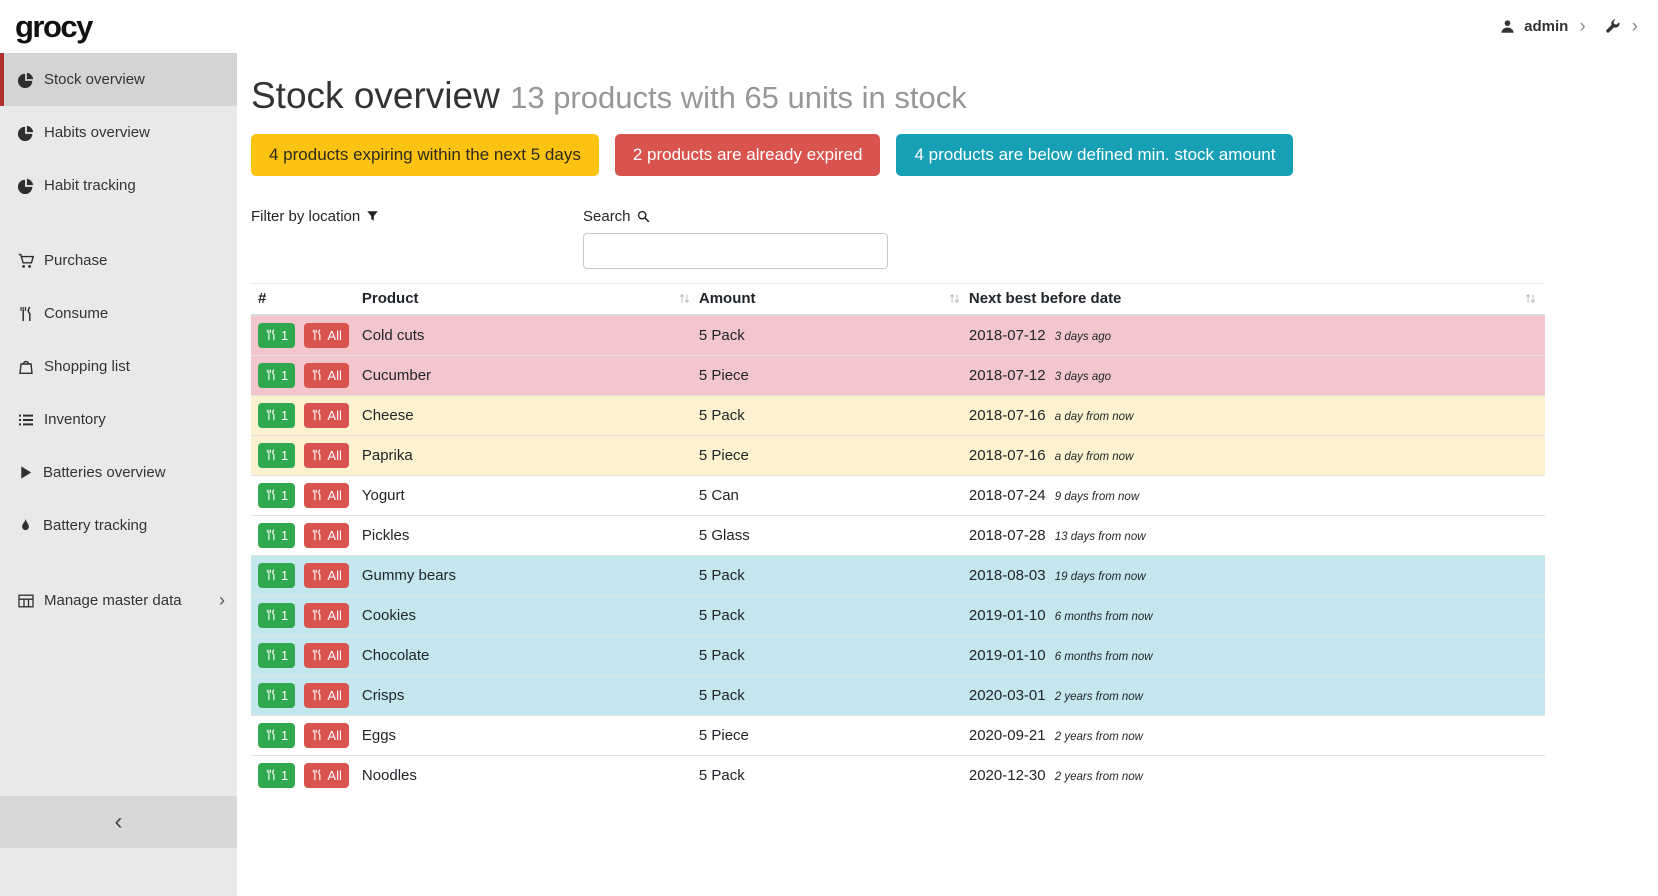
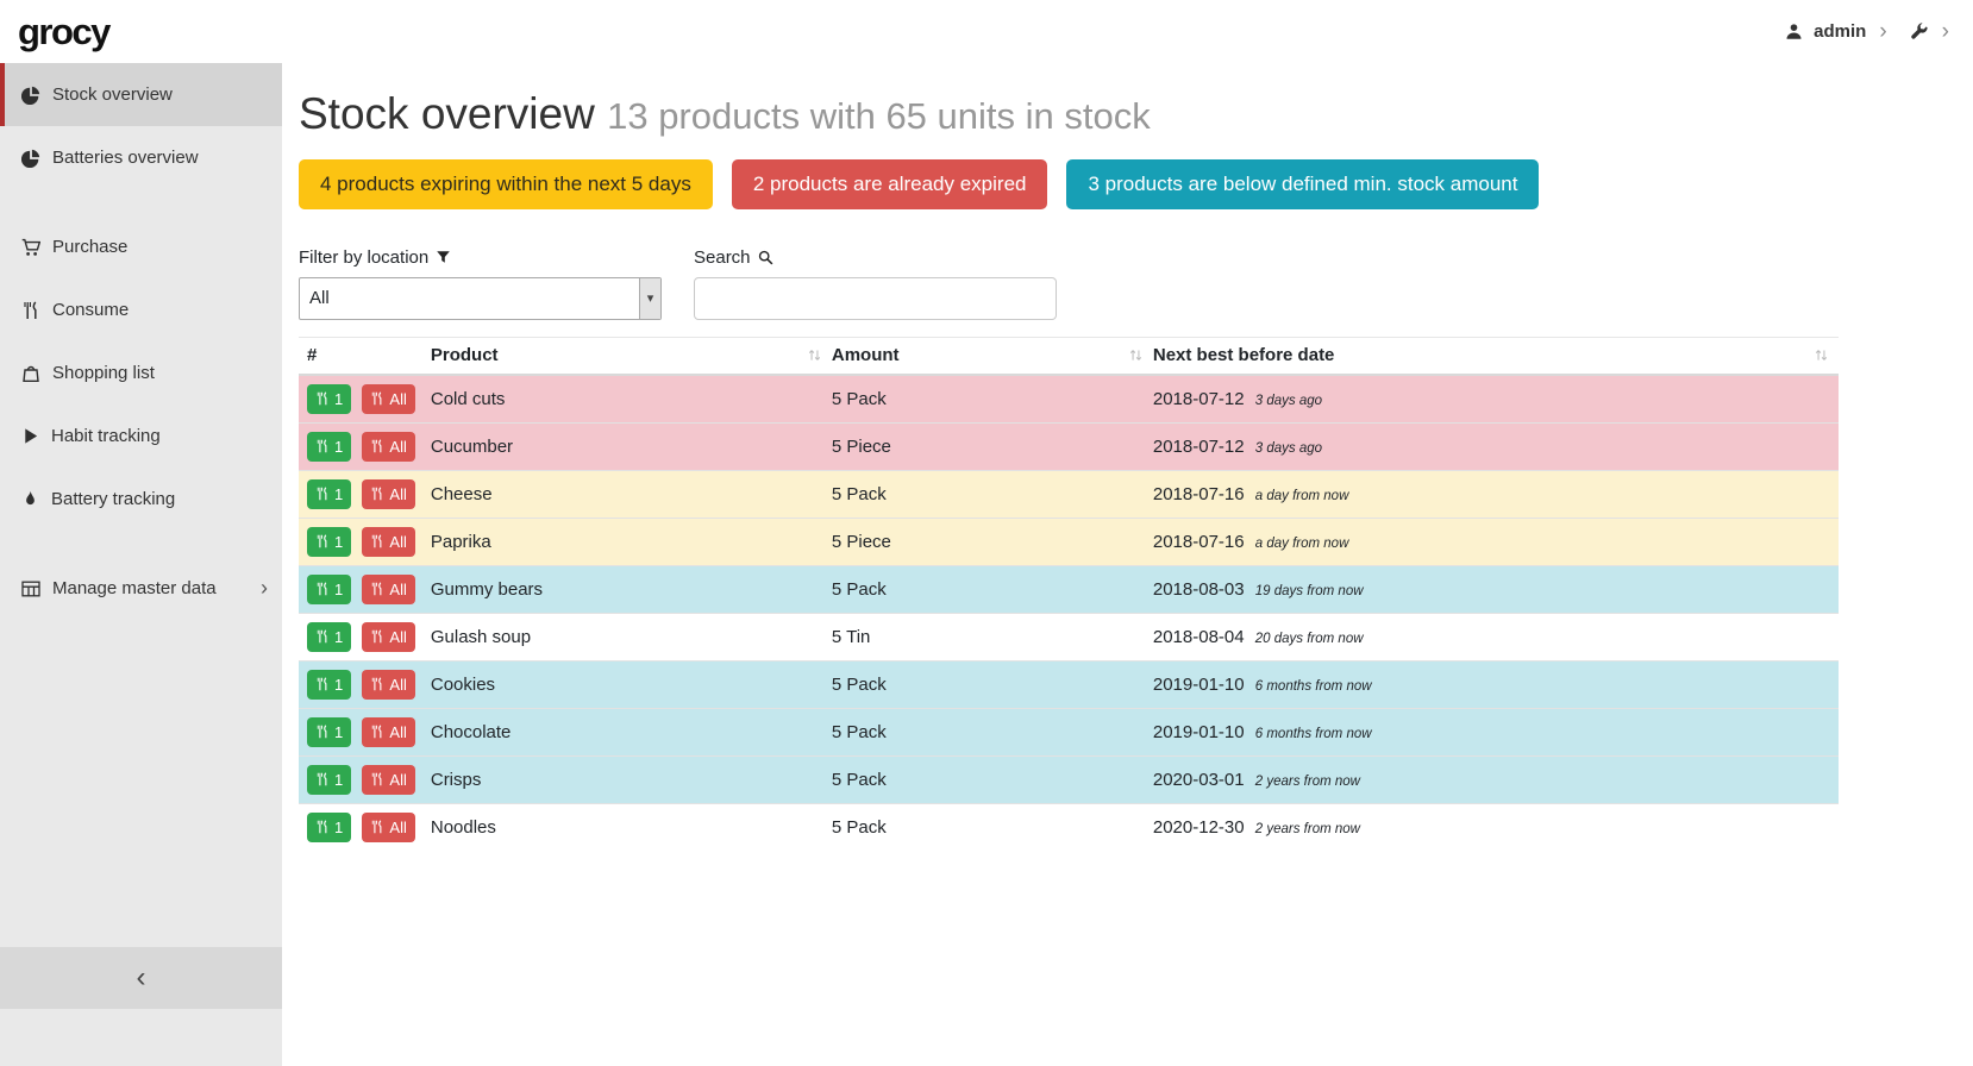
  grocy
  admin
  ›
  ›
  Stock overview
- Habits overview
- Habit tracking
+ Batteries overview
  Purchase
  Consume
  Shopping list
- Inventory
- Batteries overview
+ Habit tracking
  Battery tracking
  Manage master data
  ›
  ‹
  Stock overview 13 products with 65 units in stock
  4 products expiring within the next 5 days
  2 products are already expired
- 4 products are below defined min. stock amount
+ 3 products are below defined min. stock amount
  Filter by location
+ All
  Search
  #	Product	Amount	Next best before date
  1 All	Cold cuts	5 Pack	2018-07-12 3 days ago
  1 All	Cucumber	5 Piece	2018-07-12 3 days ago
  1 All	Cheese	5 Pack	2018-07-16 a day from now
  1 All	Paprika	5 Piece	2018-07-16 a day from now
- 1 All	Yogurt	5 Can	2018-07-24 9 days from now
- 1 All	Pickles	5 Glass	2018-07-28 13 days from now
  1 All	Gummy bears	5 Pack	2018-08-03 19 days from now
+ 1 All	Gulash soup	5 Tin	2018-08-04 20 days from now
  1 All	Cookies	5 Pack	2019-01-10 6 months from now
  1 All	Chocolate	5 Pack	2019-01-10 6 months from now
  1 All	Crisps	5 Pack	2020-03-01 2 years from now
- 1 All	Eggs	5 Piece	2020-09-21 2 years from now
  1 All	Noodles	5 Pack	2020-12-30 2 years from now
